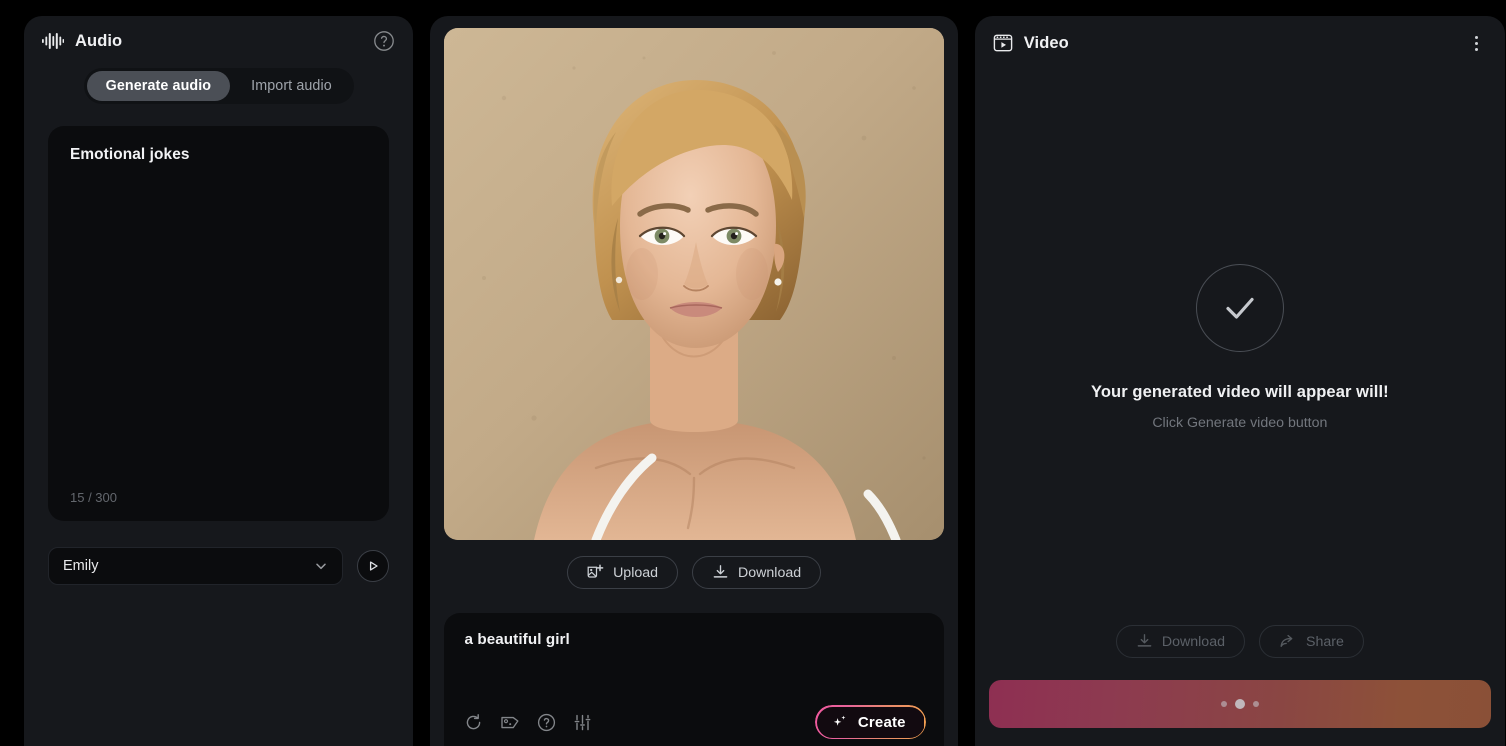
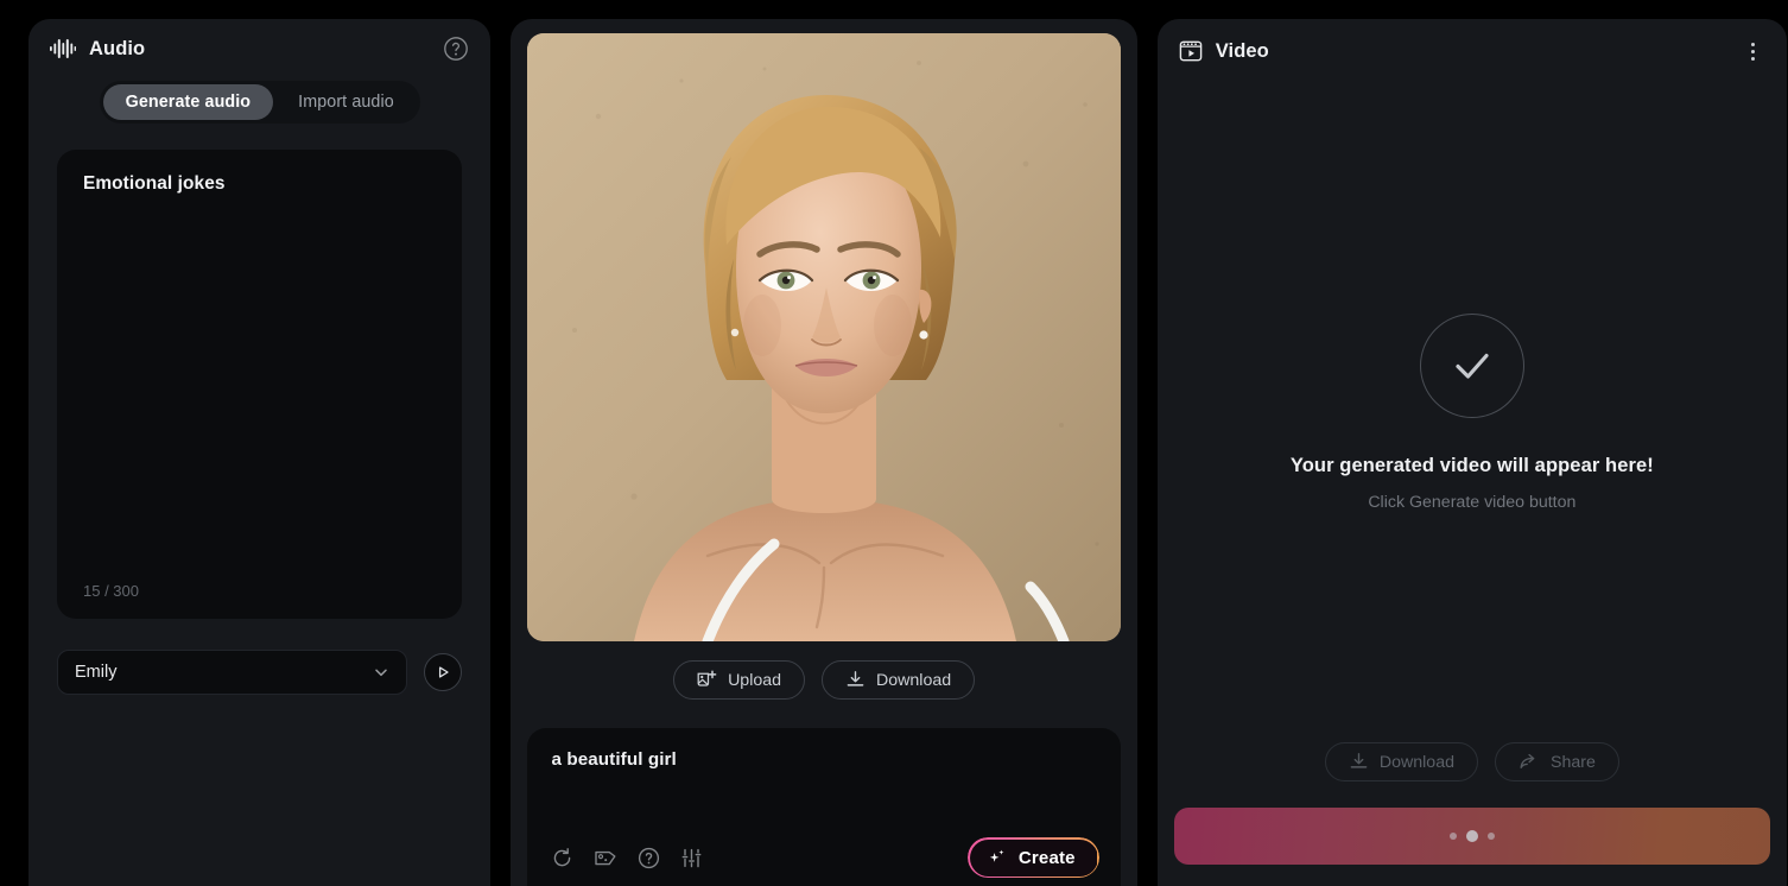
  Audio
  Generate audio
  Import audio
  Emotional jokes
  15 / 300
  Emily
  Upload
  Download
  a beautiful girl
  Video
- Your generated video will appear will!
+ Your generated video will appear here!
  Click Generate video button
  Download
  Share
